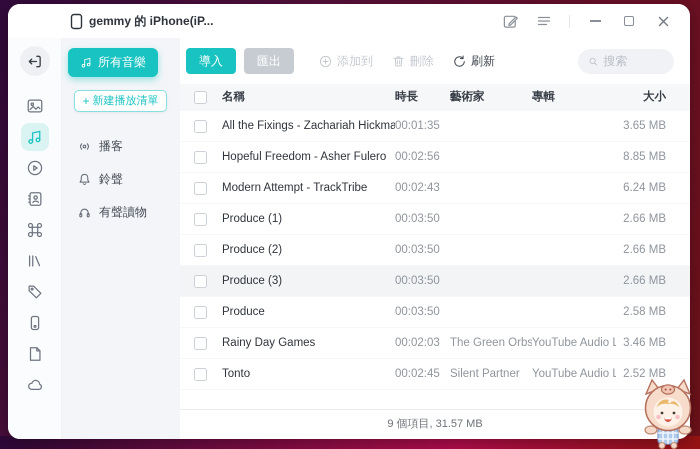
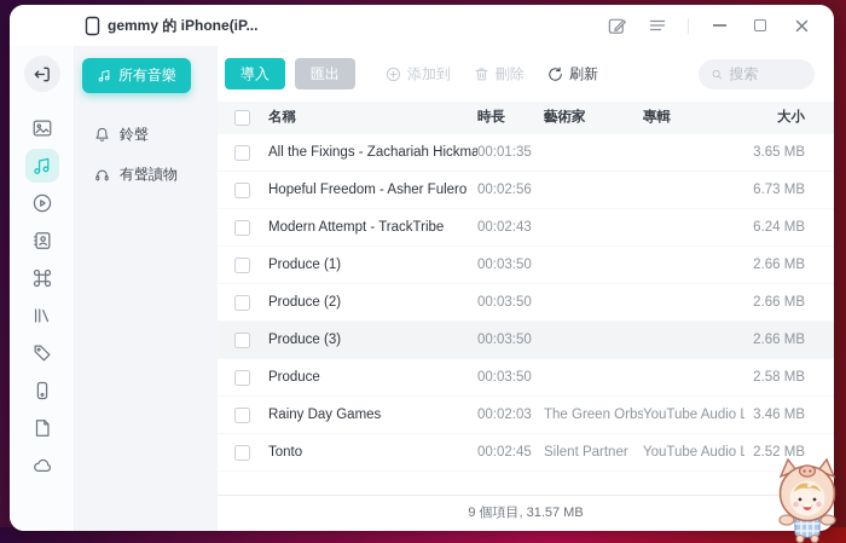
  gemmy 的 iPhone(iP...
  所有音樂
- +
- 新建播放清單
- 播客
  鈴聲
  有聲讀物
  導入
  匯出
  添加到
  刪除
  刷新
  搜索
  名稱
  時長
  藝術家
  專輯
  大小
  All the Fixings - Zachariah Hickma
  00:01:35
  3.65 MB
  Hopeful Freedom - Asher Fulero
  00:02:56
- 8.85 MB
+ 6.73 MB
  Modern Attempt - TrackTribe
  00:02:43
  6.24 MB
  Produce (1)
  00:03:50
  2.66 MB
  Produce (2)
  00:03:50
  2.66 MB
  Produce (3)
  00:03:50
  2.66 MB
  Produce
  00:03:50
  2.58 MB
  Rainy Day Games
  00:02:03
  The Green Orbs
  3.46 MB
  Tonto
  00:02:45
  Silent Partner
  2.52 MB
  9 個項目, 31.57 MB
